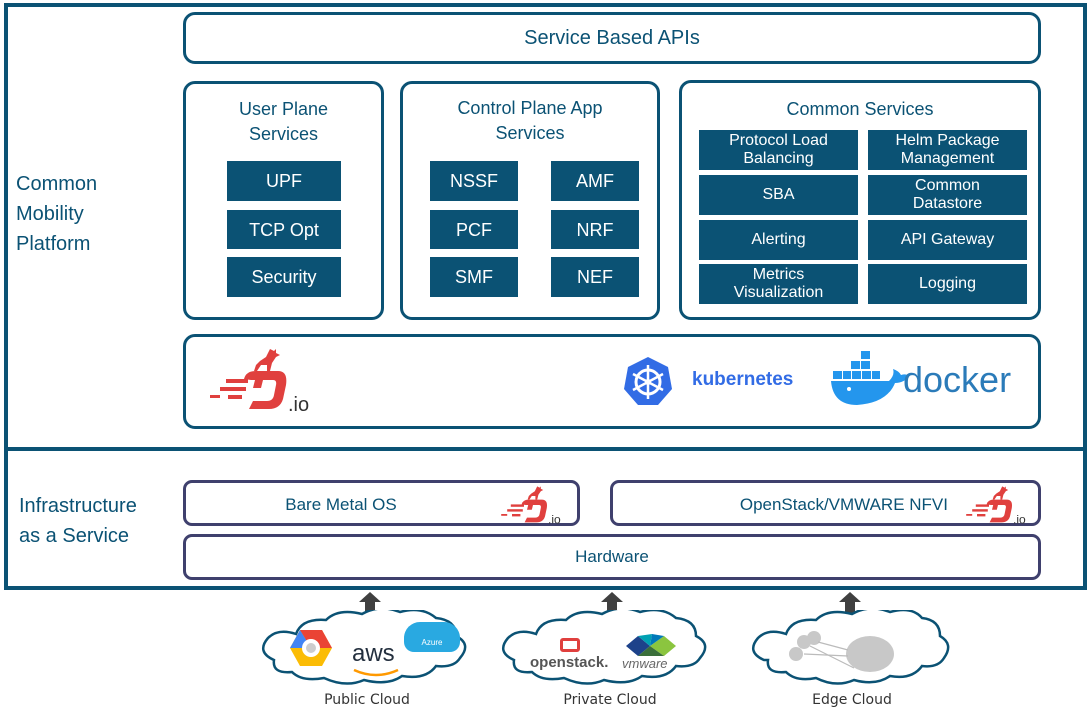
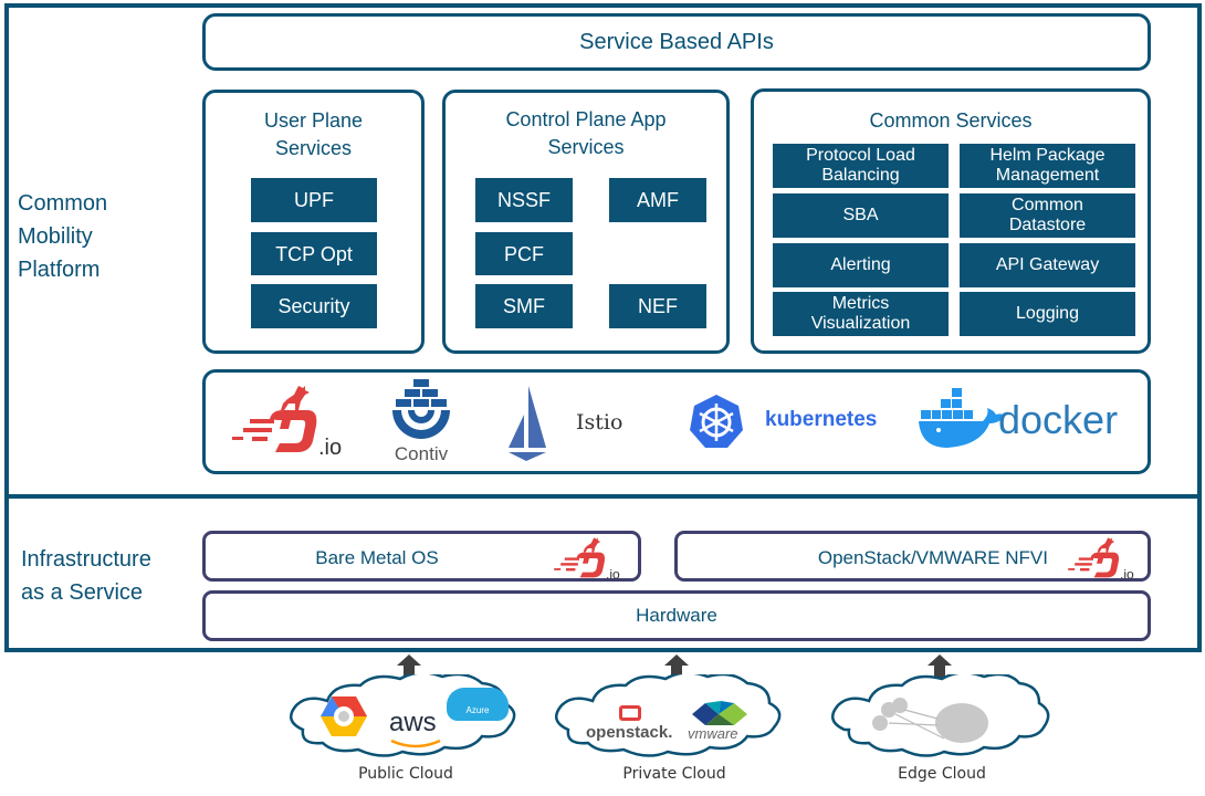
  Common
  Mobility
  Platform
  Service Based APIs
  User Plane
  Services
  UPF
  TCP Opt
  Security
  Control Plane App
  Services
  NSSF
  AMF
  PCF
- NRF
  SMF
  NEF
  Common Services
  Protocol Load
  Balancing
  Helm Package
  Management
  SBA
  Common
  Datastore
  Alerting
  API Gateway
  Metrics
  Visualization
  Logging
  .io
+ Contiv
+ Istio
  kubernetes
  docker
  Infrastructure
  as a Service
  Bare Metal OS
  .io
  OpenStack/VMWARE NFVI
  .io
  Hardware
  aws
  Azure
  Public Cloud
  openstack.
  vmware
  Private Cloud
  Edge Cloud
